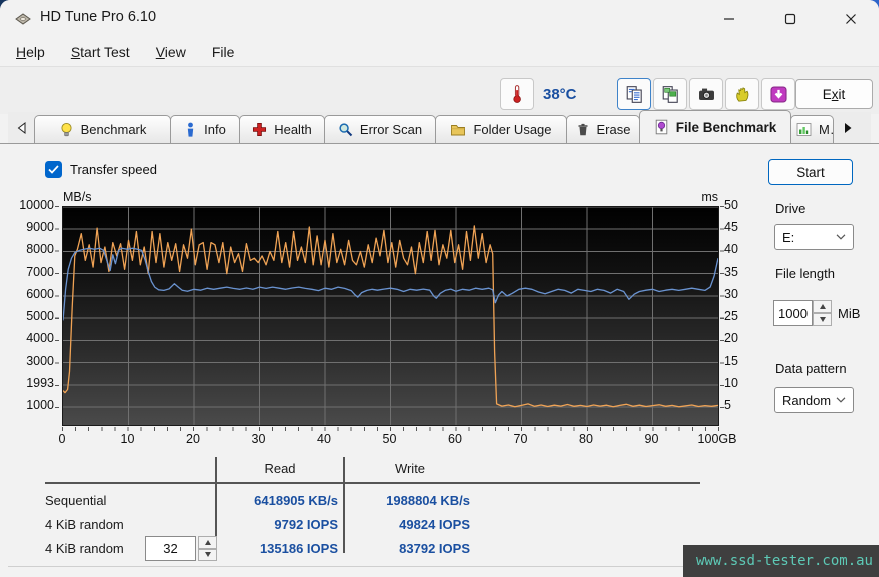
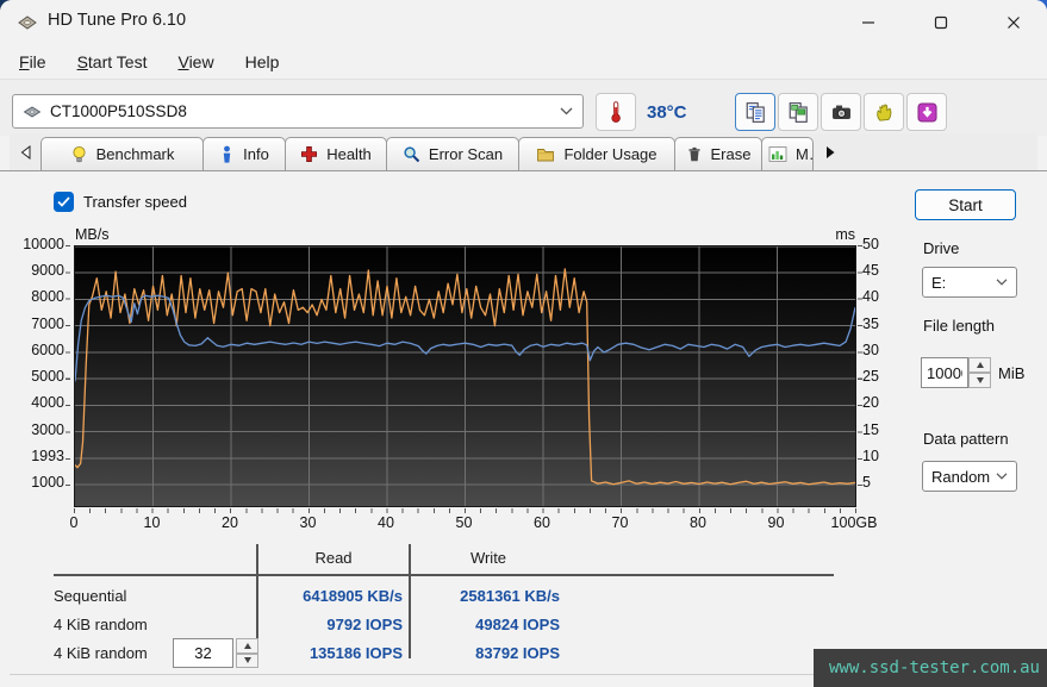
  HD Tune Pro 6.10
- Help
+ File
  Start Test
  View
- File
+ Help
+ CT1000P510SSD8
  38°C
- E
- x
- it
  Benchmark
  Info
  Health
  Error Scan
  Folder Usage
  Erase
- File Benchmark
  Transfer speed
  Start
  MB/s
  ms
  10000
  9000
  8000
  7000
  6000
  5000
  4000
  3000
  1993
  1000
  50
  45
  40
  35
  30
  25
  20
  15
  10
  5
  0
  10
  20
  30
  40
  50
  60
  70
  80
  90
  100GB
  Drive
  E:
  File length
  1000
  MiB
  Data pattern
  Random
  Read
  Write
  Sequential
  6418905 KB/s
- 1988804 KB/s
+ 2581361 KB/s
  4 KiB random
  9792 IOPS
  49824 IOPS
  4 KiB random
  32
  135186 IOPS
  83792 IOPS
  www.ssd-tester.com.au
